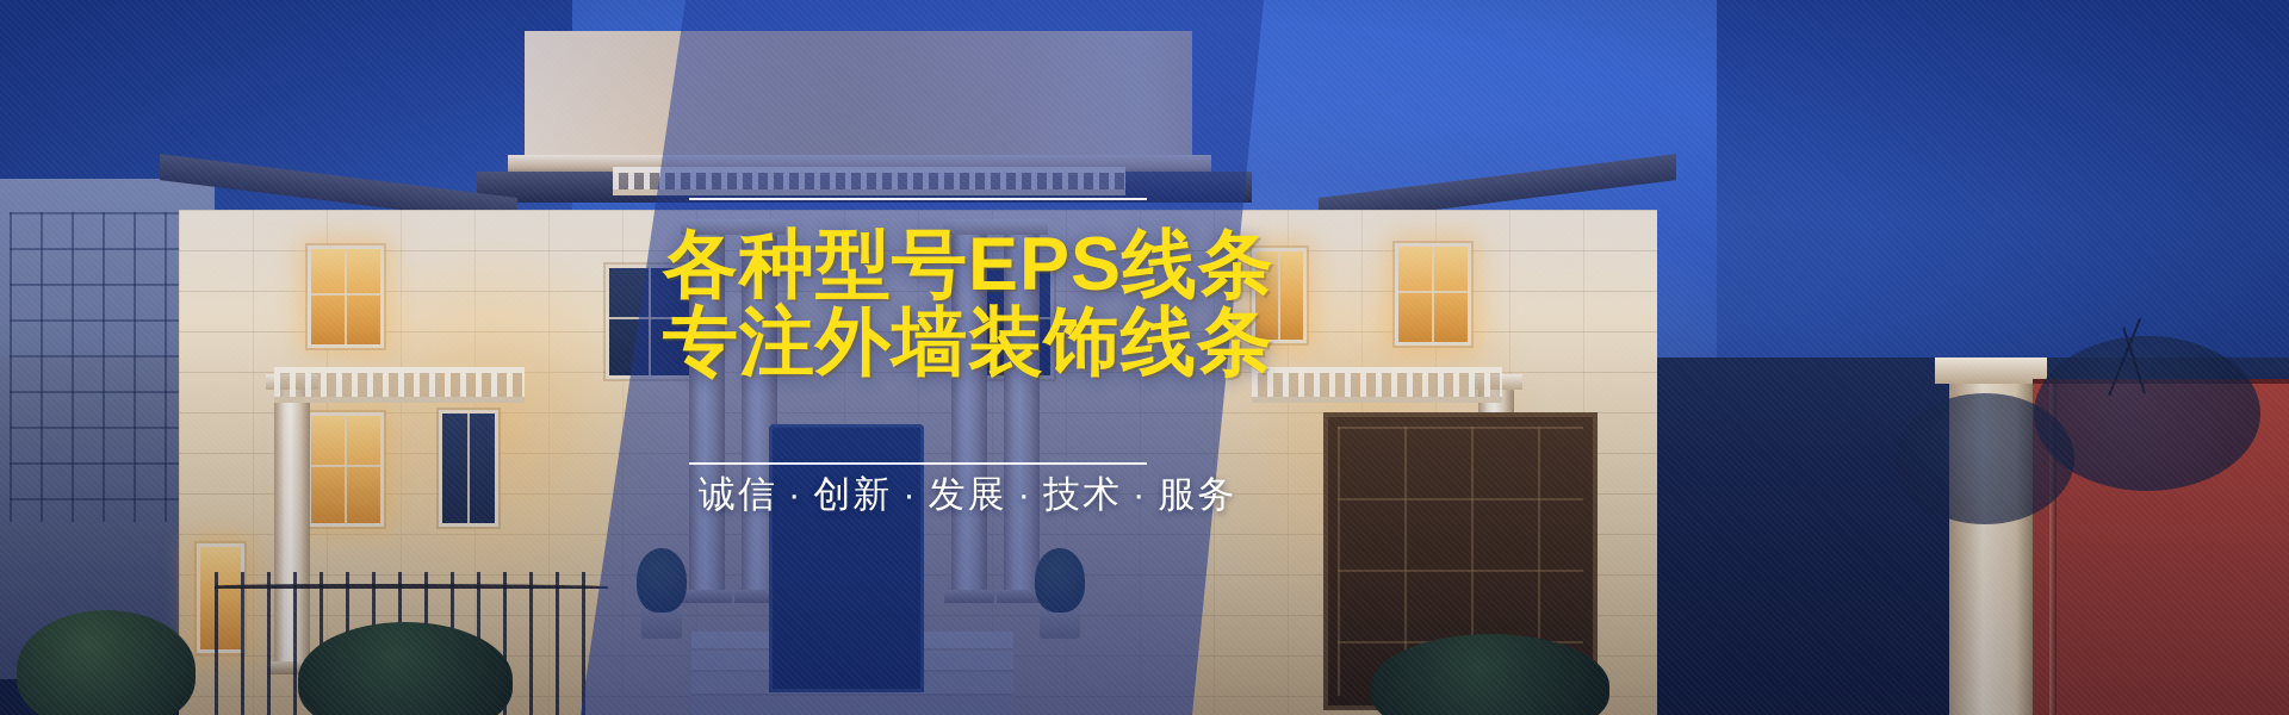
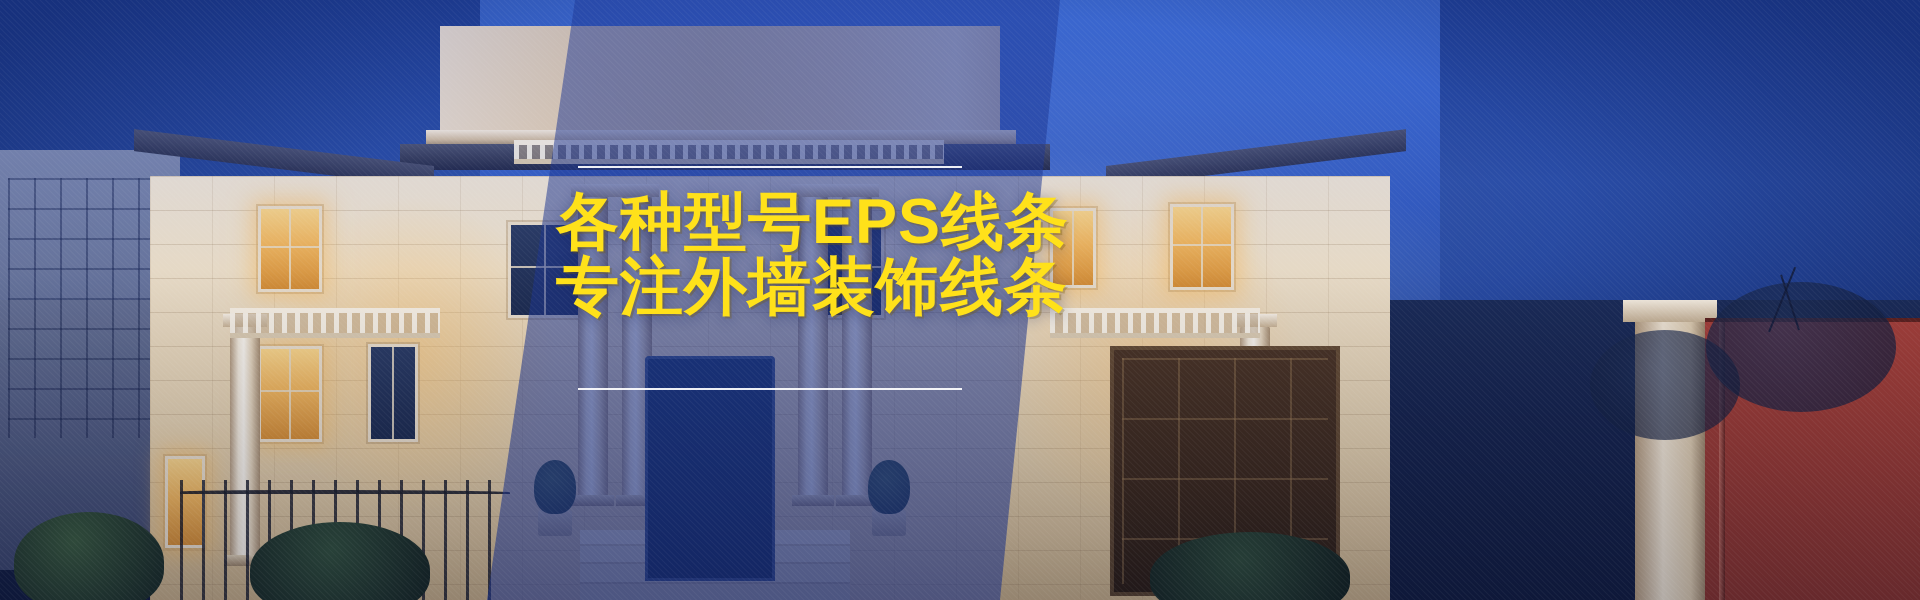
  各种型号EPS线条
  专注外墙装饰线条
- 诚信 · 创新 · 发展 · 技术 · 服务
